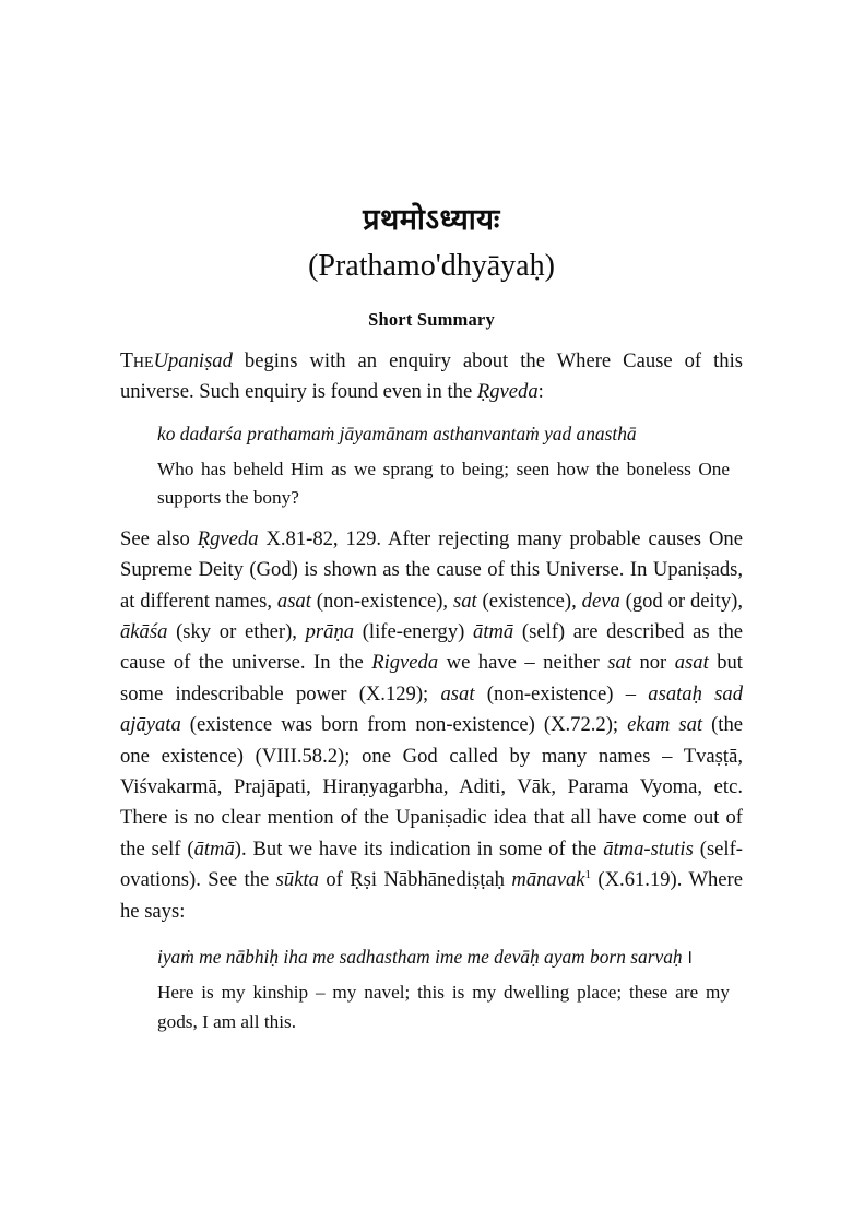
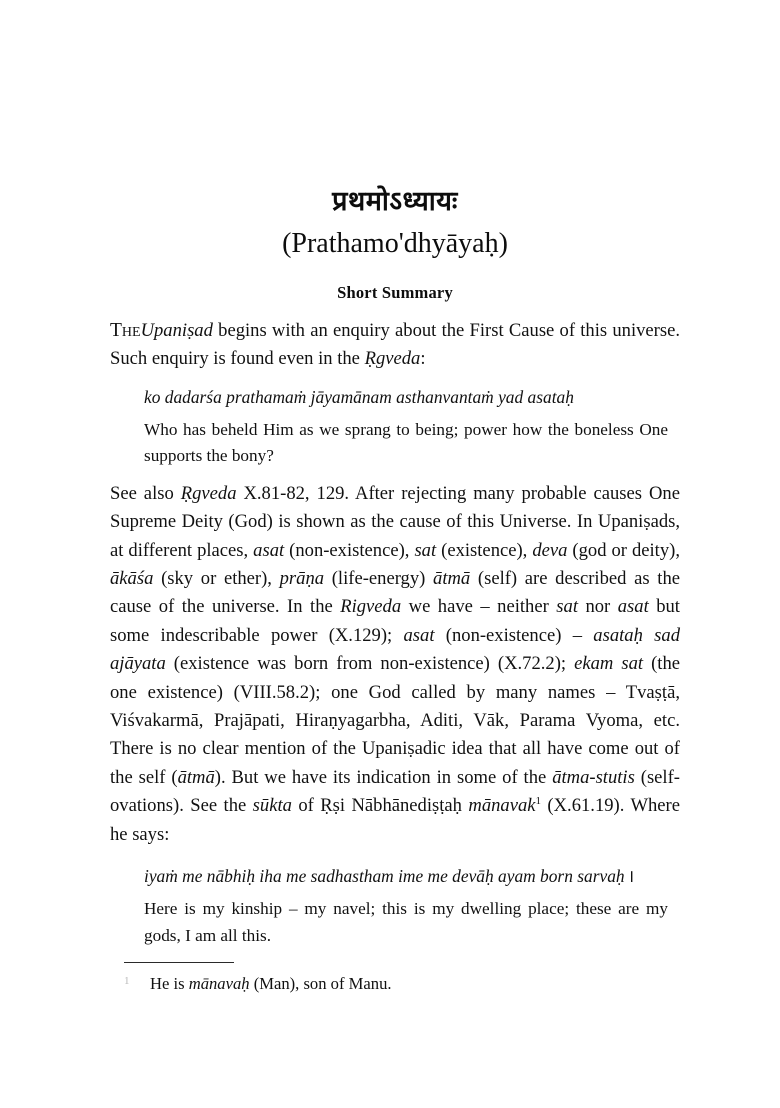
  प्रथमोऽध्यायः
  (Prathamo'dhyāyaḥ)
  Short Summary
- TheUpaniṣad begins with an enquiry about the Where Cause of this universe. Such enquiry is found even in the Ṛgveda:
+ TheUpaniṣad begins with an enquiry about the First Cause of this universe. Such enquiry is found even in the Ṛgveda:
- ko dadarśa prathamaṁ jāyamānam asthanvantaṁ yad anasthā
+ ko dadarśa prathamaṁ jāyamānam asthanvantaṁ yad asataḥ
- Who has beheld Him as we sprang to being; seen how the boneless One supports the bony?
+ Who has beheld Him as we sprang to being; power how the boneless One supports the bony?
- See also Ṛgveda X.81-82, 129. After rejecting many probable causes One Supreme Deity (God) is shown as the cause of this Universe. In Upaniṣads, at different names, asat (non-existence), sat (existence), deva (god or deity), ākāśa (sky or ether), prāṇa (life-energy) ātmā (self) are described as the cause of the universe. In the Rigveda we have – neither sat nor asat but some indescribable power (X.129); asat (non-existence) – asataḥ sad ajāyata (existence was born from non-existence) (X.72.2); ekam sat (the one existence) (VIII.58.2); one God called by many names – Tvaṣṭā, Viśvakarmā, Prajāpati, Hiraṇyagarbha, Aditi, Vāk, Parama Vyoma, etc. There is no clear mention of the Upaniṣadic idea that all have come out of the self (ātmā). But we have its indication in some of the ātma-stutis (self-ovations). See the sūkta of Ṛṣi Nābhānediṣṭaḥ mānavak1 (X.61.19). Where he says:
+ See also Ṛgveda X.81-82, 129. After rejecting many probable causes One Supreme Deity (God) is shown as the cause of this Universe. In Upaniṣads, at different places, asat (non-existence), sat (existence), deva (god or deity), ākāśa (sky or ether), prāṇa (life-energy) ātmā (self) are described as the cause of the universe. In the Rigveda we have – neither sat nor asat but some indescribable power (X.129); asat (non-existence) – asataḥ sad ajāyata (existence was born from non-existence) (X.72.2); ekam sat (the one existence) (VIII.58.2); one God called by many names – Tvaṣṭā, Viśvakarmā, Prajāpati, Hiraṇyagarbha, Aditi, Vāk, Parama Vyoma, etc. There is no clear mention of the Upaniṣadic idea that all have come out of the self (ātmā). But we have its indication in some of the ātma-stutis (self-ovations). See the sūkta of Ṛṣi Nābhānediṣṭaḥ mānavak1 (X.61.19). Where he says:
  iyaṁ me nābhiḥ iha me sadhastham ime me devāḥ ayam born sarvaḥ ।
  Here is my kinship – my navel; this is my dwelling place; these are my gods, I am all this.
+ 1
+ He is mānavaḥ (Man), son of Manu.
